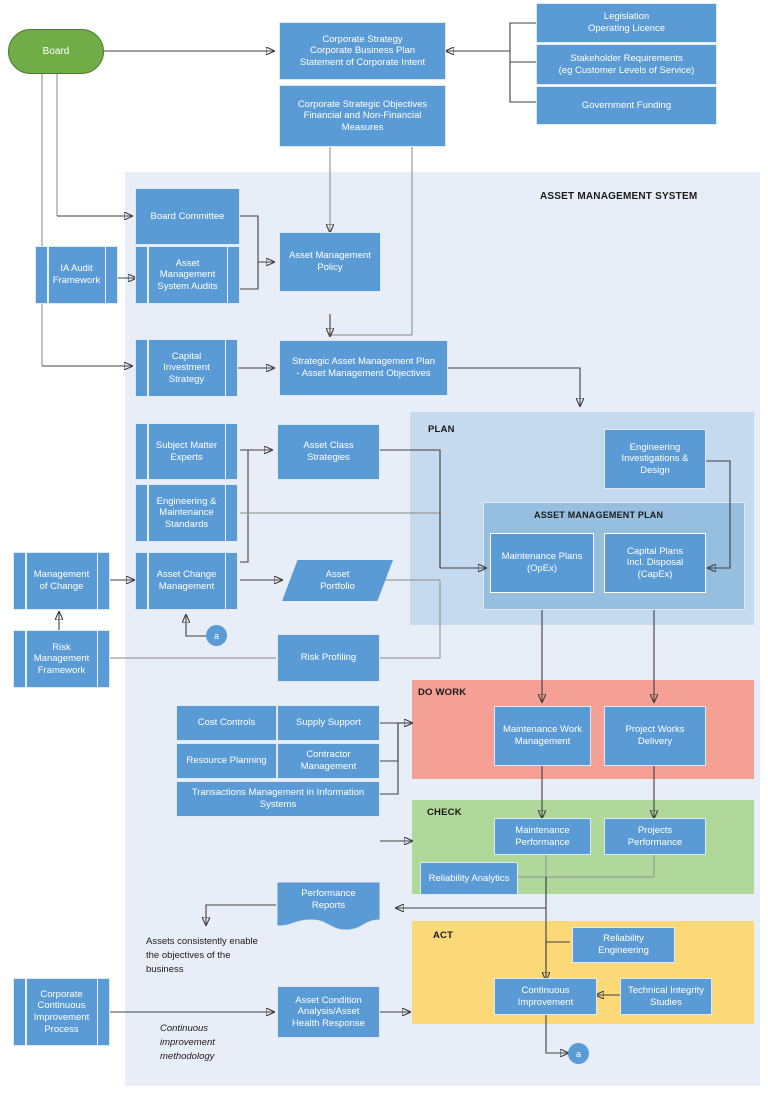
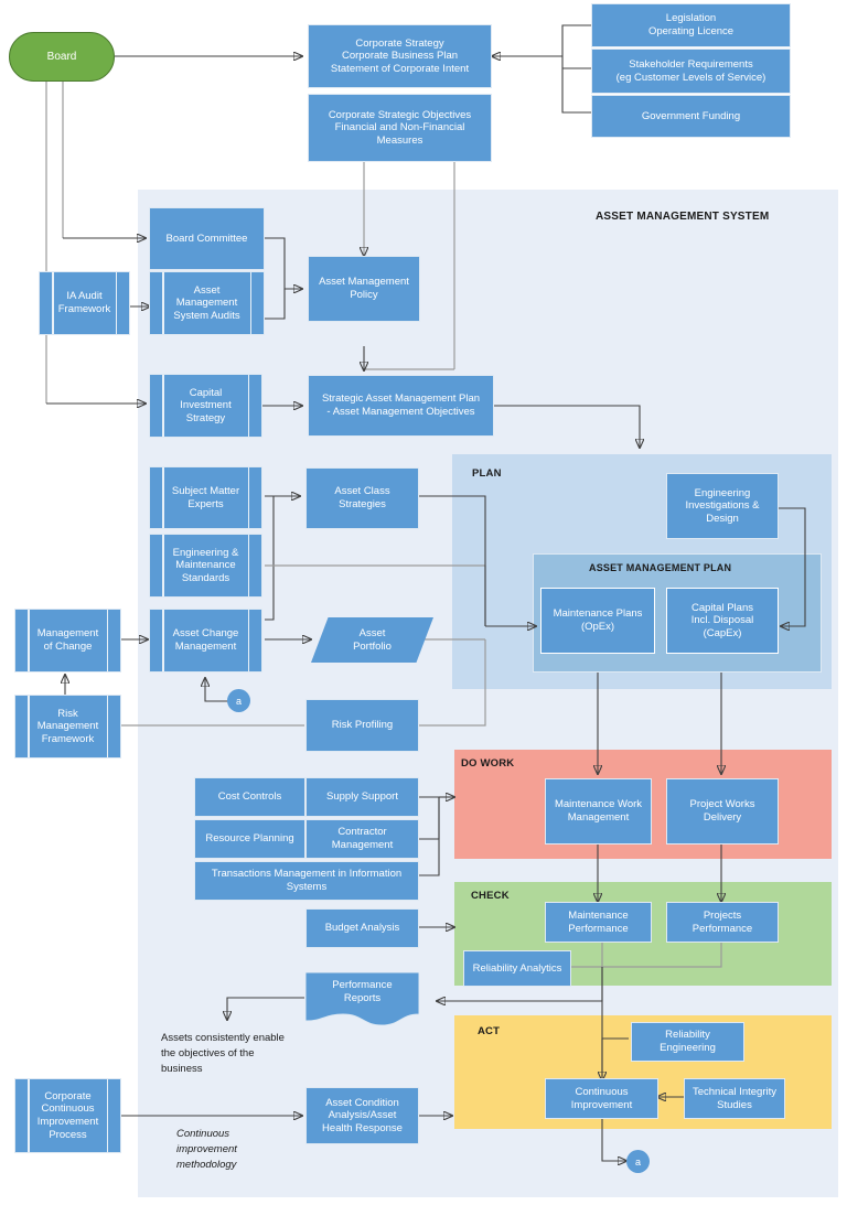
  ASSET MANAGEMENT SYSTEM
  PLAN
  DO WORK
  CHECK
  ACT
  ASSET MANAGEMENT PLAN
  Board
  Corporate Strategy
  Corporate Business Plan
  Statement of Corporate Intent
  Corporate Strategic Objectives
  Financial and Non-Financial
  Measures
  Legislation
  Operating Licence
  Stakeholder Requirements
  (eg Customer Levels of Service)
  Government Funding
  Board Committee
  Asset
  Management
  System Audits
  IA Audit
  Framework
  Asset Management
  Policy
  Capital
  Investment
  Strategy
  Strategic Asset Management Plan
  - Asset Management Objectives
  Subject Matter
  Experts
  Engineering &
  Maintenance
  Standards
  Asset Class
  Strategies
  Management
  of Change
  Asset Change
  Management
  Asset
  Portfolio
  Risk
  Management
  Framework
  Risk Profiling
  a
  Engineering
  Investigations &
  Design
  Maintenance Plans
  (OpEx)
  Capital Plans
  Incl. Disposal
  (CapEx)
  Cost Controls
  Supply Support
  Resource Planning
  Contractor
  Management
  Transactions Management in Information
  Systems
+ Budget Analysis
  Maintenance Work
  Management
  Project Works
  Delivery
  Maintenance
  Performance
  Projects
  Performance
  Reliability Analytics
  Performance
  Reports
  Reliability
  Engineering
  Continuous
  Improvement
  Technical Integrity
  Studies
  a
  Corporate
  Continuous
  Improvement
  Process
  Asset Condition
  Analysis/Asset
  Health Response
  Assets consistently enable
  the objectives of the
  business
  Continuous
  improvement
  methodology
